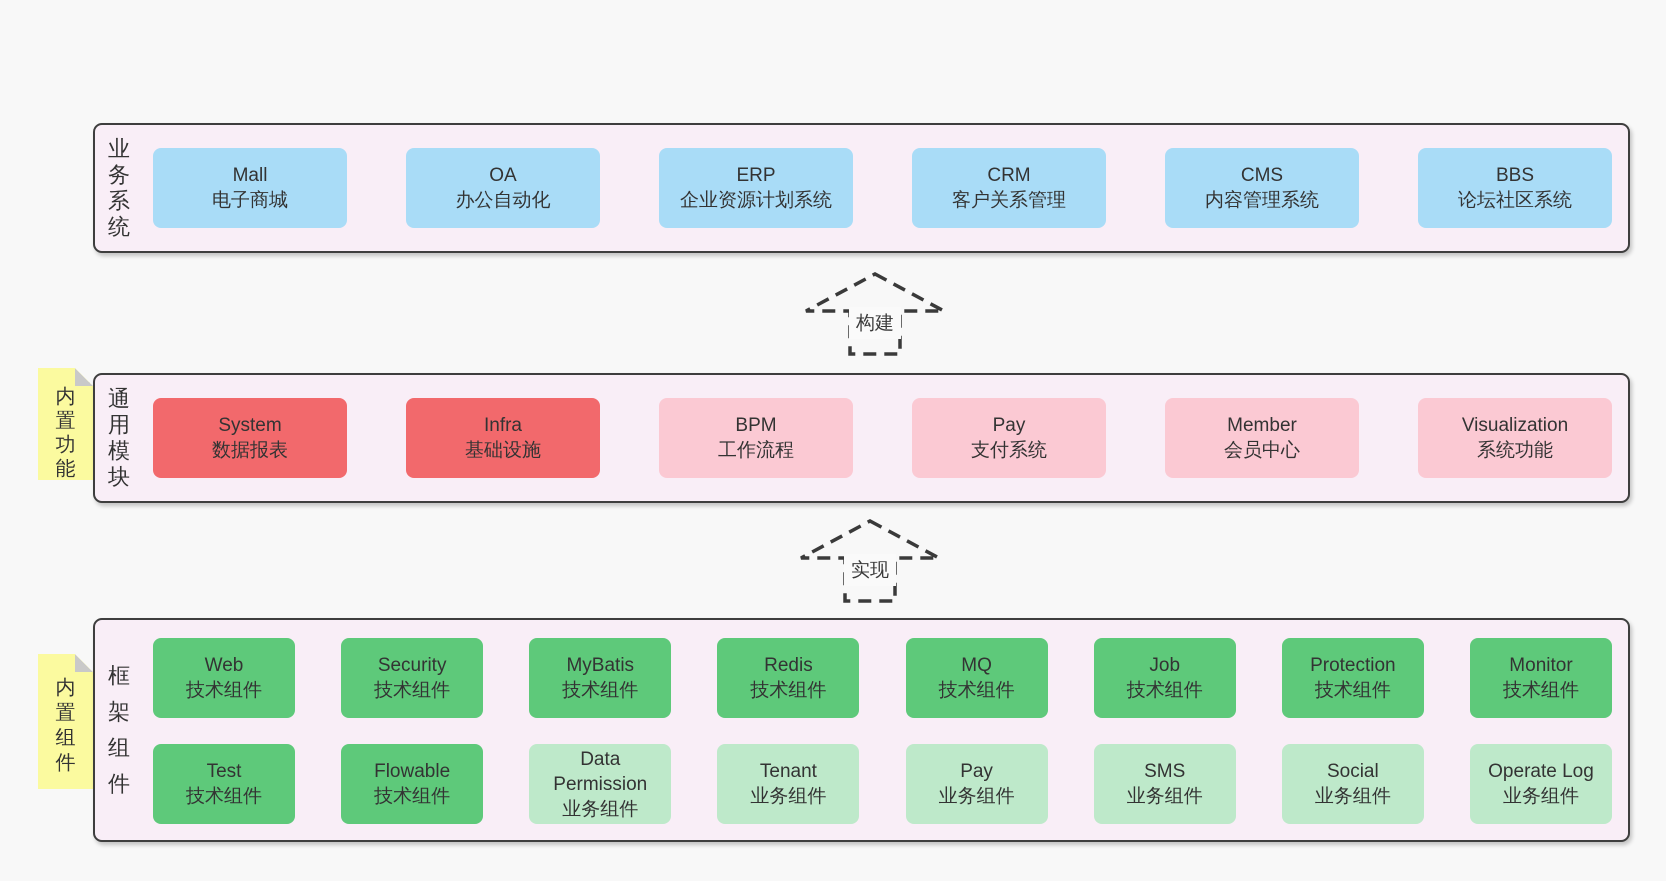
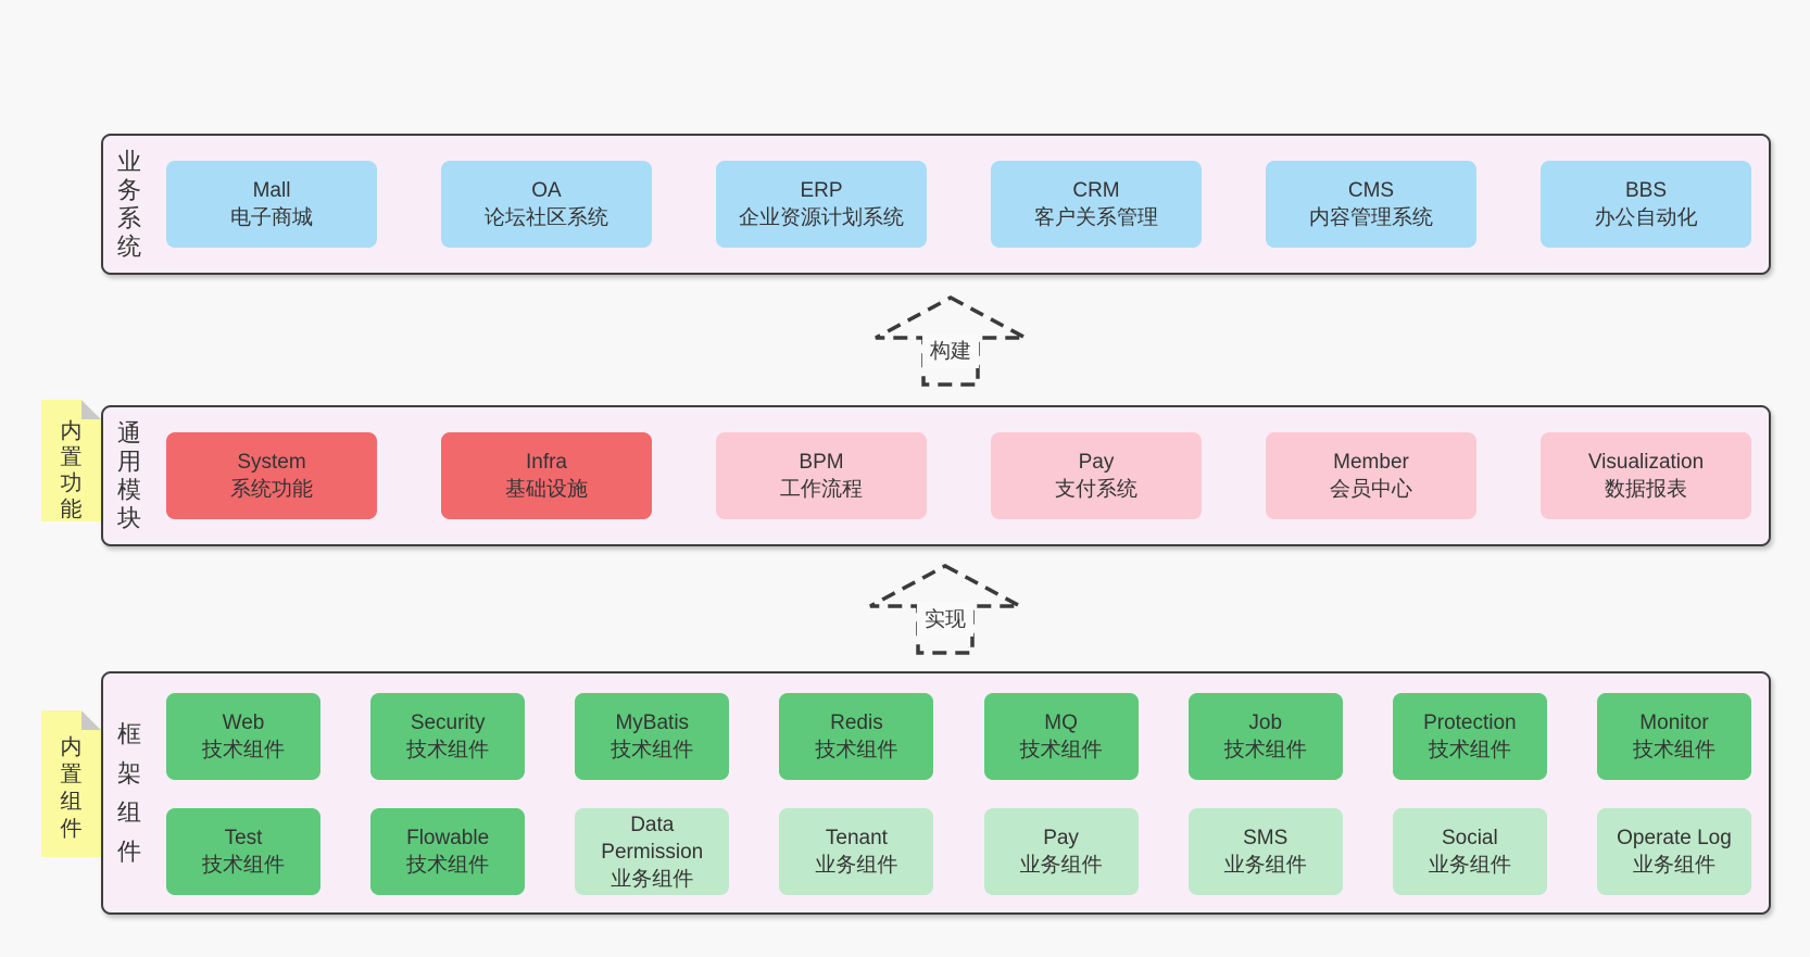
  业务系统
  Mall
  电子商城
  OA
- 办公自动化
+ 论坛社区系统
  ERP
  企业资源计划系统
  CRM
  客户关系管理
  CMS
  内容管理系统
  BBS
- 论坛社区系统
+ 办公自动化
  构建
  内置功能
  通用模块
  System
- 数据报表
+ 系统功能
  Infra
  基础设施
  BPM
  工作流程
  Pay
  支付系统
  Member
  会员中心
  Visualization
- 系统功能
+ 数据报表
  实现
  内置组件
  框架组件
  Web
  技术组件
  Security
  技术组件
  MyBatis
  技术组件
  Redis
  技术组件
  MQ
  技术组件
  Job
  技术组件
  Protection
  技术组件
  Monitor
  技术组件
  Test
  技术组件
  Flowable
  技术组件
  Data Permission
  业务组件
  Tenant
  业务组件
  Pay
  业务组件
  SMS
  业务组件
  Social
  业务组件
  Operate Log
  业务组件
